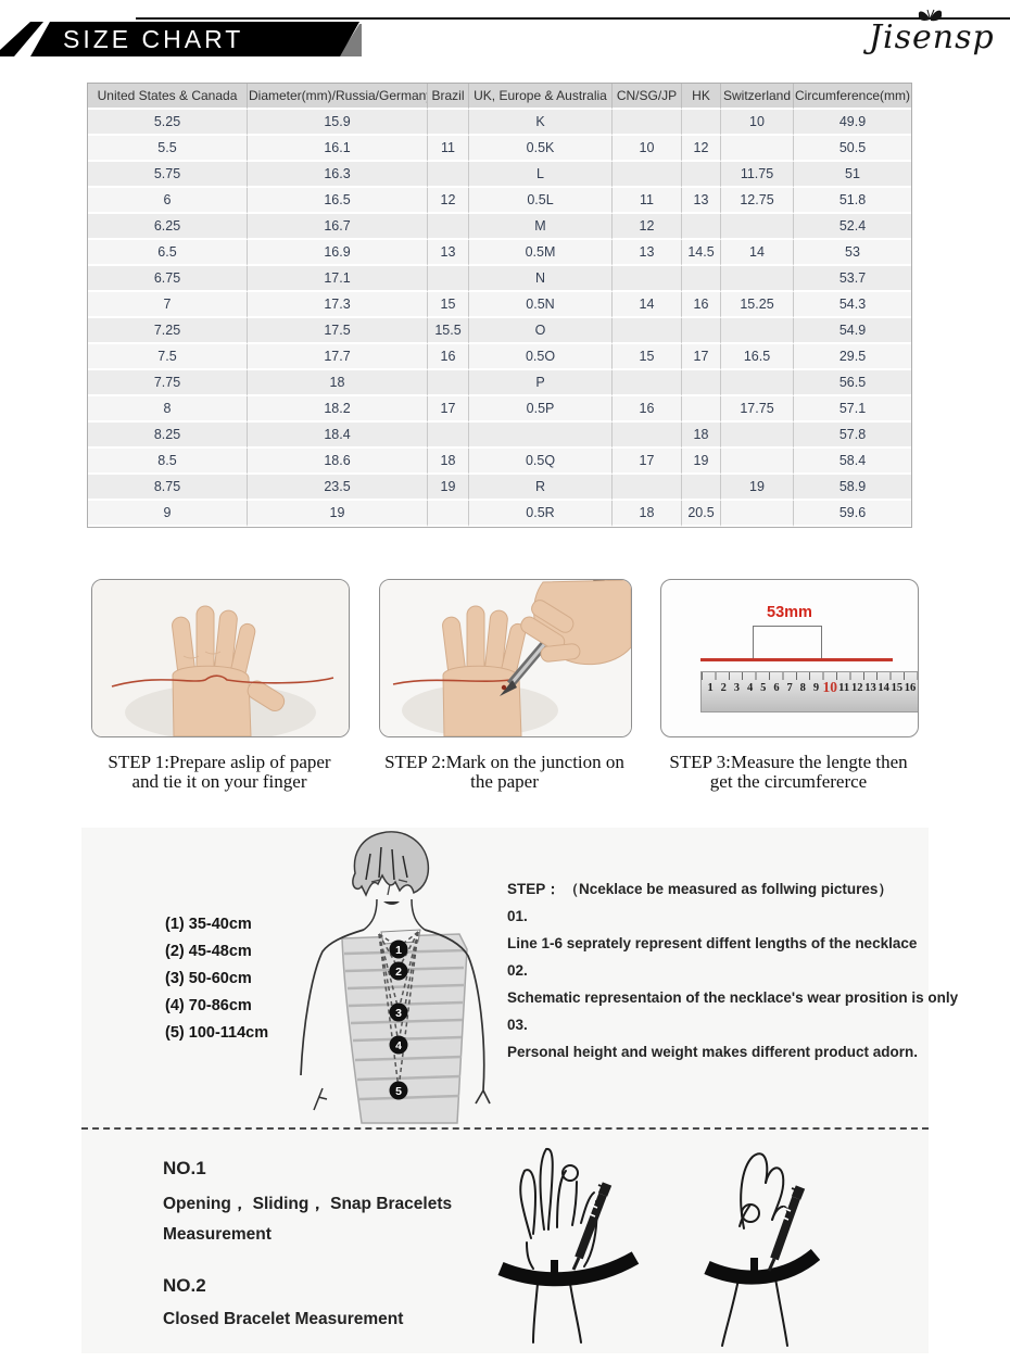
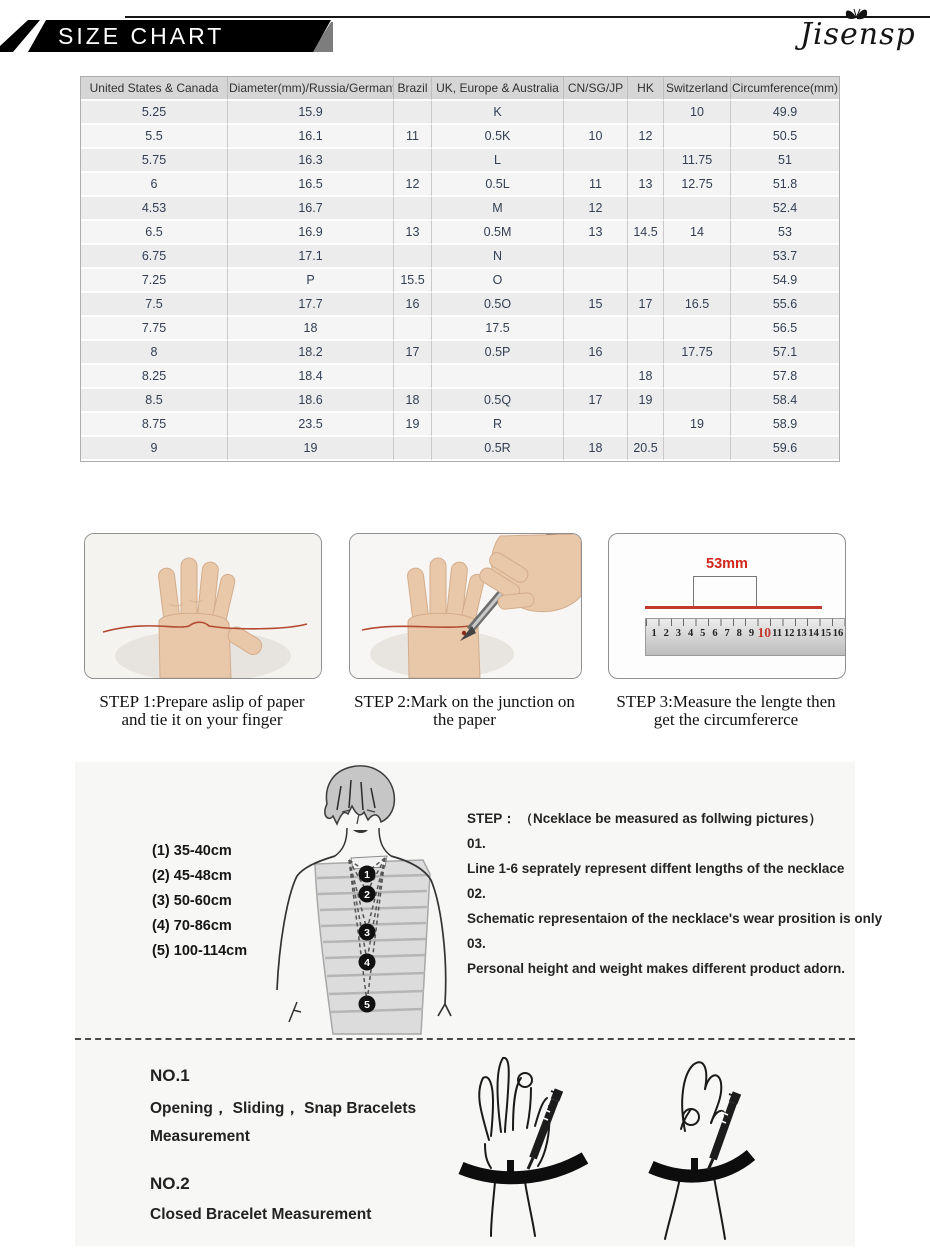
  SIZE CHART
  Jisensp
  United States & Canada	Diameter(mm)/Russia/German	Brazil	UK, Europe & Australia	CN/SG/JP	HK	Switzerland	Circumference(mm)
  5.25	15.9		K			10	49.9
  5.5	16.1	11	0.5K	10	12		50.5
  5.75	16.3		L			11.75	51
  6	16.5	12	0.5L	11	13	12.75	51.8
- 6.25	16.7		M	12			52.4
+ 4.53	16.7		M	12			52.4
  6.5	16.9	13	0.5M	13	14.5	14	53
  6.75	17.1		N				53.7
- 7	17.3	15	0.5N	14	16	15.25	54.3
- 7.25	17.5	15.5	O				54.9
+ 7.25	P	15.5	O				54.9
- 7.5	17.7	16	0.5O	15	17	16.5	29.5
+ 7.5	17.7	16	0.5O	15	17	16.5	55.6
- 7.75	18		P				56.5
+ 7.75	18		17.5				56.5
  8	18.2	17	0.5P	16		17.75	57.1
  8.25	18.4				18		57.8
  8.5	18.6	18	0.5Q	17	19		58.4
  8.75	23.5	19	R			19	58.9
  9	19		0.5R	18	20.5		59.6
  53mm
  1
  2
  3
  4
  5
  6
  7
  8
  9
  10
  11
  12
  13
  14
  15
  16
  STEP 1:Prepare aslip of paper
  and tie it on your finger
  STEP 2:Mark on the junction on
  the paper
  STEP 3:Measure the lengte then
  get the circumfererce
  (1) 35-40cm
  (2) 45-48cm
  (3) 50-60cm
  (4) 70-86cm
  (5) 100-114cm
  1
  2
  3
  4
  5
  STEP： （Nceklace be measured as follwing pictures）
  01.
  Line 1-6 seprately represent diffent lengths of the necklace
  02.
  Schematic representaion of the necklace's wear prosition is only
  03.
  Personal height and weight makes different product adorn.
  NO.1
  Opening， Sliding， Snap Bracelets
  Measurement
  NO.2
  Closed Bracelet Measurement
